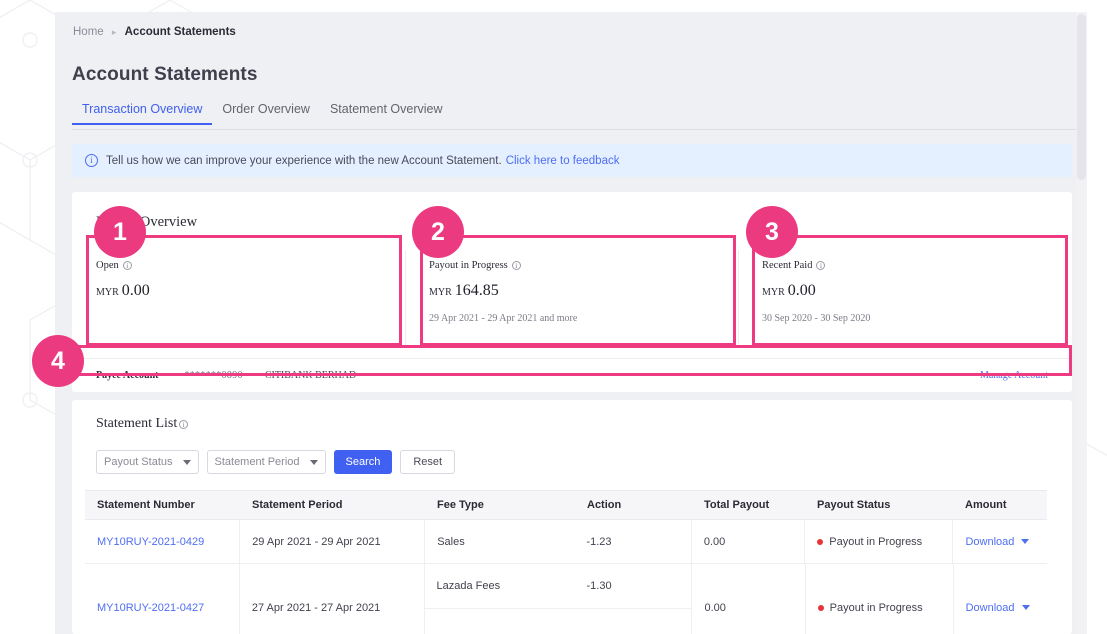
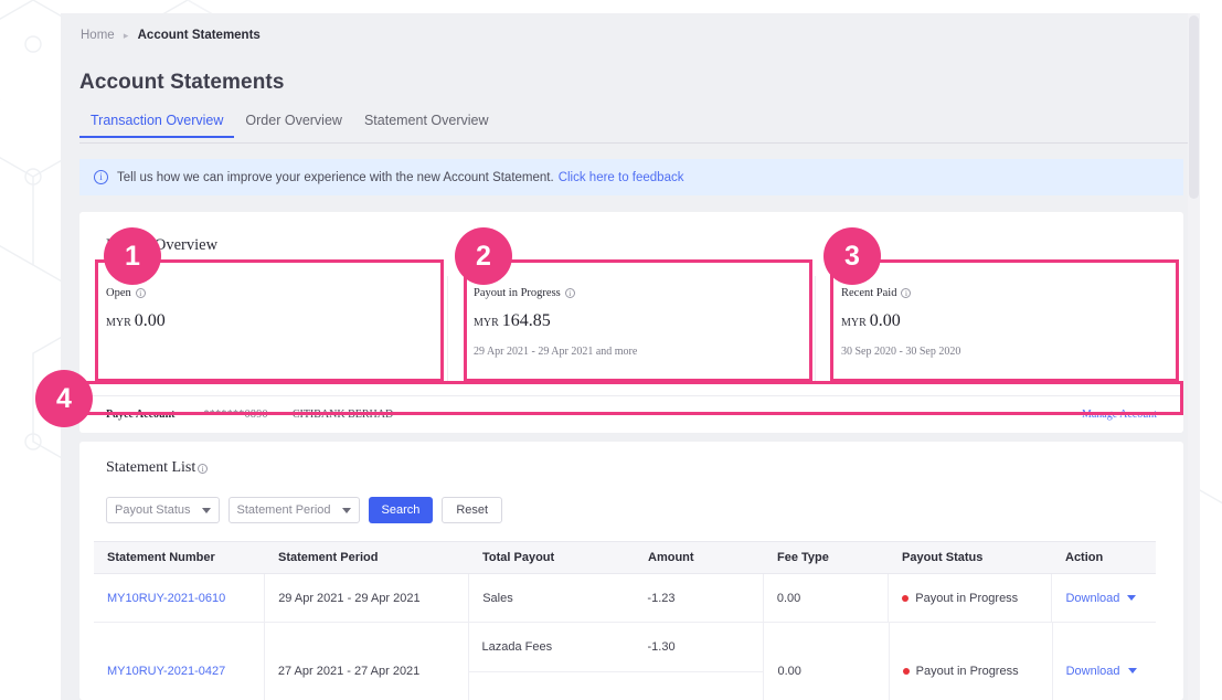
  Home ▸ Account Statements
  Account Statements
  Transaction Overview
  Order Overview
  Statement Overview
  i
  Tell us how we can improve your experience with the new Account Statement.
  Click here to feedback
  Open
  i
  MYR 0.00
  Payout in Progress
  i
  MYR 164.85
  29 Apr 2021 - 29 Apr 2021 and more
  Recent Paid
  i
  MYR 0.00
  30 Sep 2020 - 30 Sep 2020
  Payee Account
  *******0890
  CITIBANK BERHAD
  Manage Account
  Statement List
  i
  Payout Status
  Statement Period
  Search
  Reset
  Statement Number
  Statement Period
- Fee Type
+ Total Payout
- Action
+ Amount
- Total Payout
+ Fee Type
  Payout Status
- Amount
+ Action
- MY10RUY-2021-0429
+ MY10RUY-2021-0610
  29 Apr 2021 - 29 Apr 2021
  Sales
  -1.23
  0.00
  Payout in Progress
  Download
  MY10RUY-2021-0427
  27 Apr 2021 - 27 Apr 2021
  Lazada Fees
  -1.30
  0.00
  Payout in Progress
  Download
  1
  2
  3
  4
